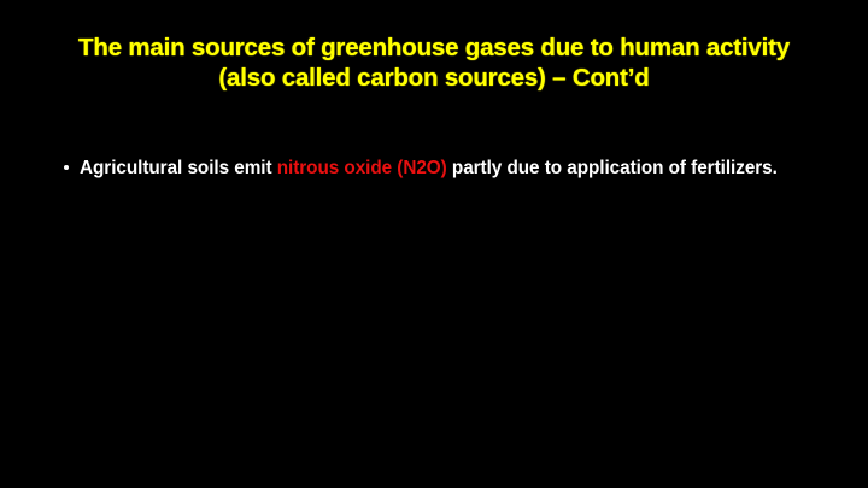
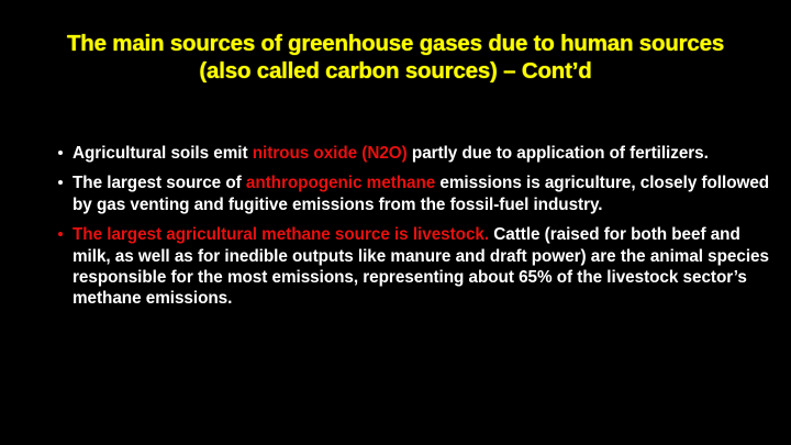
- The main sources of greenhouse gases due to human activity (also called carbon sources) – Cont’d
+ The main sources of greenhouse gases due to human sources (also called carbon sources) – Cont’d
  Agricultural soils emit nitrous oxide (N2O) partly due to application of fertilizers.
+ The largest source of anthropogenic methane emissions is agriculture, closely followed by gas venting and fugitive emissions from the fossil-fuel industry.
+ The largest agricultural methane source is livestock. Cattle (raised for both beef and milk, as well as for inedible outputs like manure and draft power) are the animal species responsible for the most emissions, representing about 65% of the livestock sector’s methane emissions.
